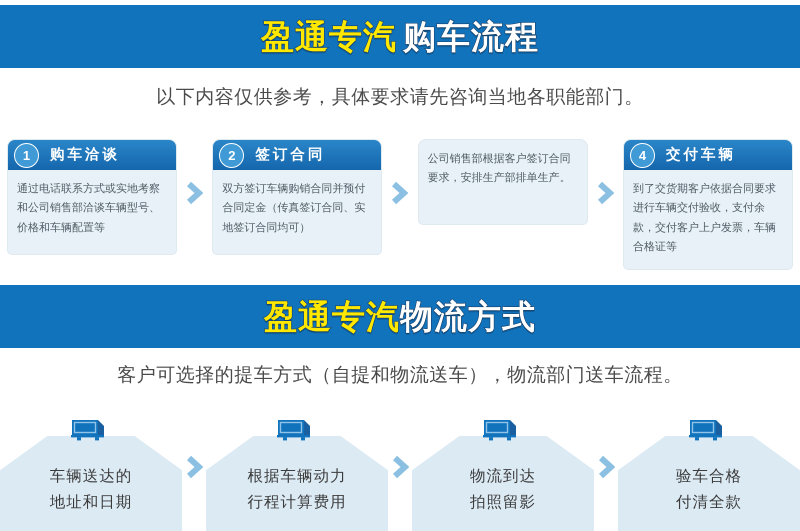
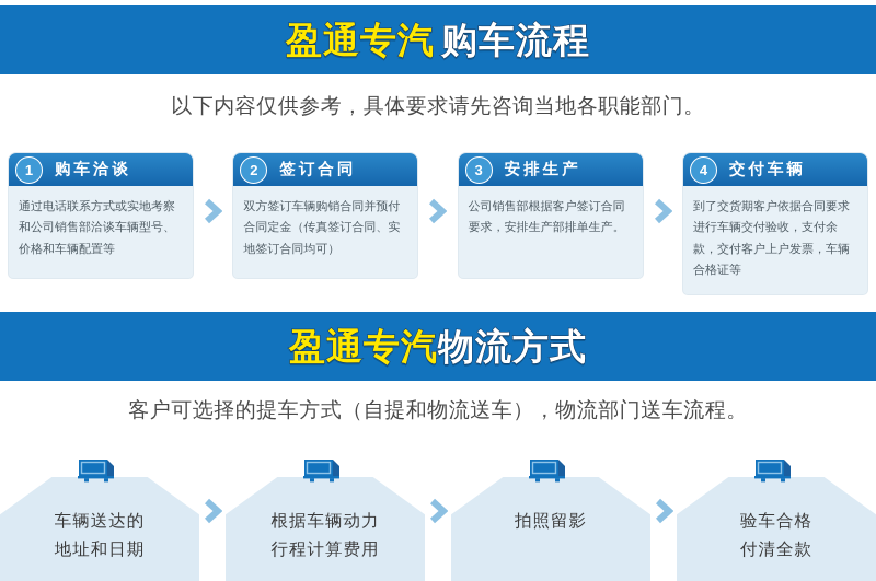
  盈通专汽
  购车流程
  以下内容仅供参考，具体要求请先咨询当地各职能部门。
  1
  购车洽谈
  通过电话联系方式或实地考察和公司销售部洽谈车辆型号、价格和车辆配置等
  2
  签订合同
  双方签订车辆购销合同并预付合同定金（传真签订合同、实地签订合同均可）
+ 3
+ 安排生产
  公司销售部根据客户签订合同要求，安排生产部排单生产。
  4
  交付车辆
  到了交货期客户依据合同要求进行车辆交付验收，支付余款，交付客户上户发票，车辆合格证等
  盈通专汽
  物流方式
  客户可选择的提车方式（自提和物流送车），物流部门送车流程。
  车辆送达的
  地址和日期
  根据车辆动力
  行程计算费用
- 物流到达
  拍照留影
  验车合格
  付清全款
